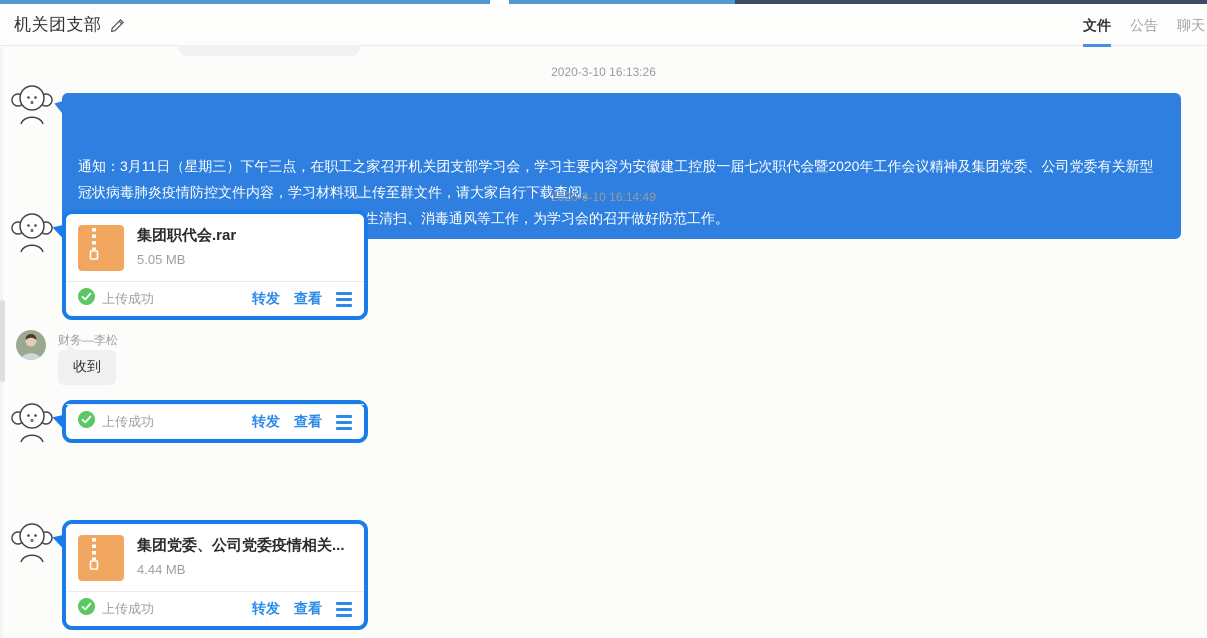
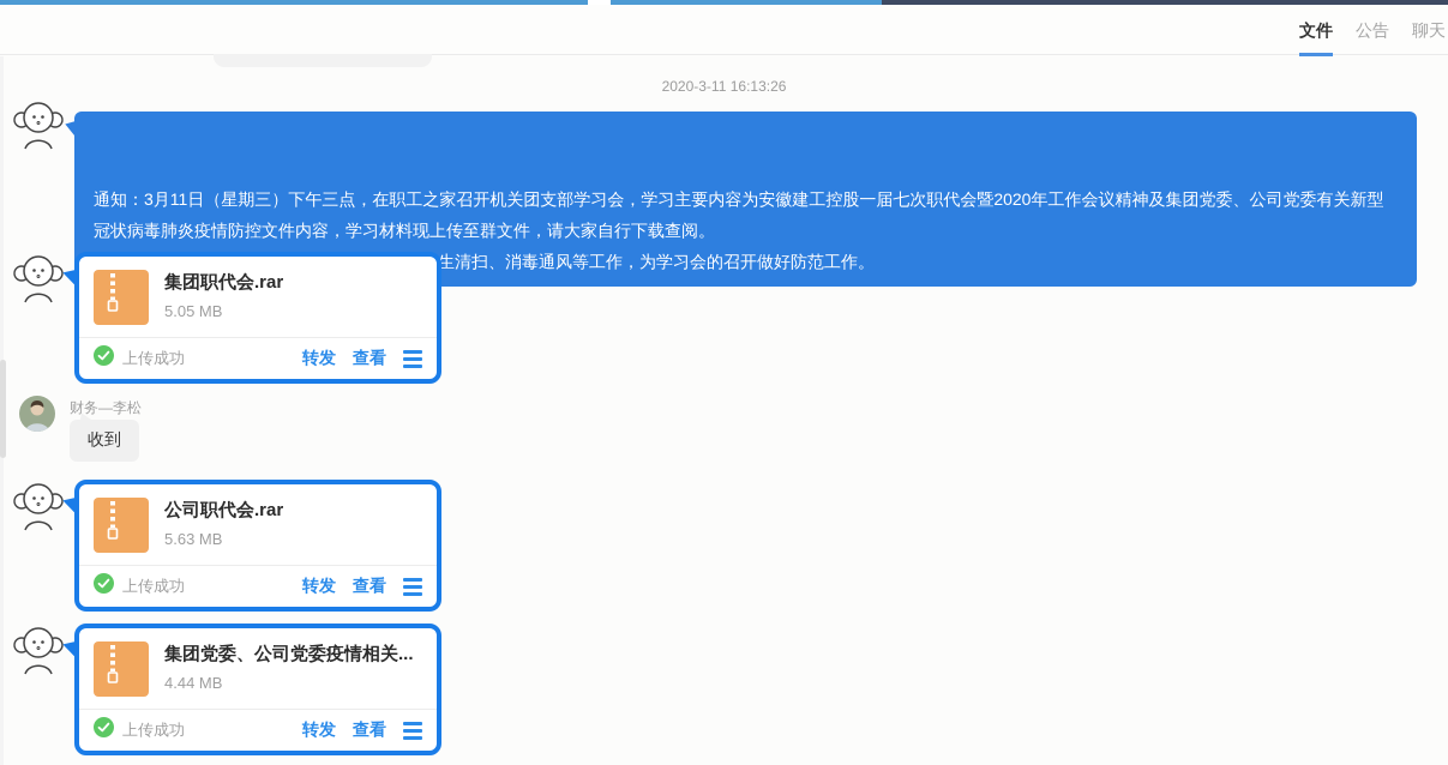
- 机关团支部
  文件
  公告
  聊天
- 2020-3-10 16:13:26
+ 2020-3-11 16:13:26
  通知：3月11日（星期三）下午三点，在职工之家召开机关团支部学习会，学习主要内容为安徽建工控股一届七次职代会暨2020年工作会议精神及集团党委、公司党委有关新型冠状病毒肺炎疫情防控文件内容，学习材料现上传至群文件，请大家自行下载查阅。
- 2020-3-10 16:14:49
  集团职代会.rar
  5.05 MB
  上传成功
  转发
  查看
  财务—李松
  收到
+ 公司职代会.rar
+ 5.63 MB
  上传成功
  转发
  查看
  集团党委、公司党委疫情相关...
  4.44 MB
  上传成功
  转发
  查看
